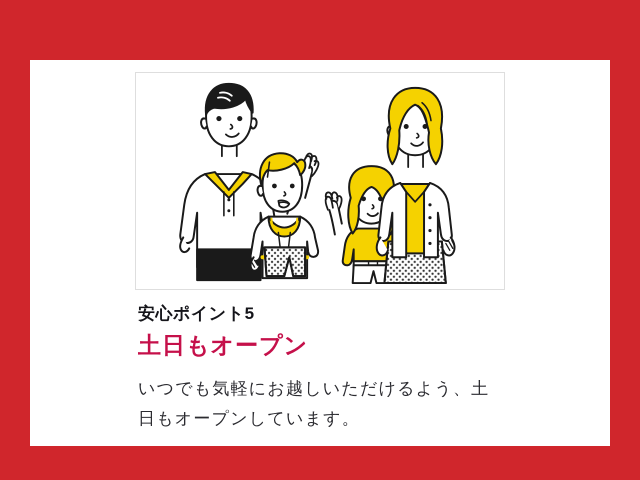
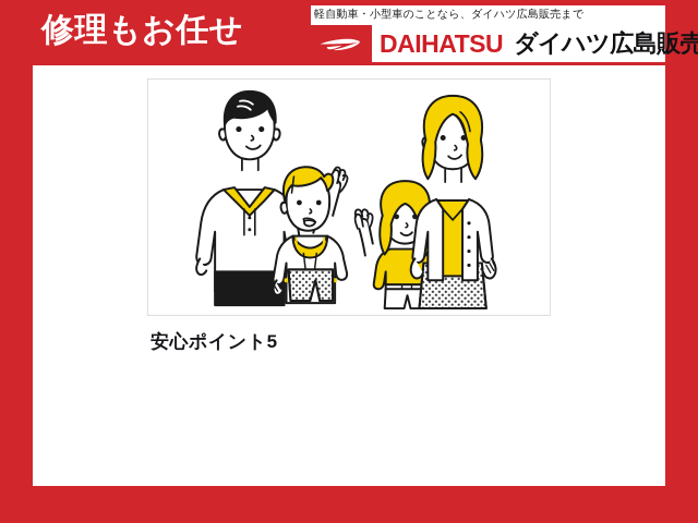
+ 修理もお任せ
+ 軽自動車・小型車のことなら、ダイハツ広島販売まで
+ DAIHATSU
+ ダイハツ広島販売
  安心ポイント5
- 土日もオープン
- いつでも気軽にお越しいただけるよう、土日もオープンしています。
